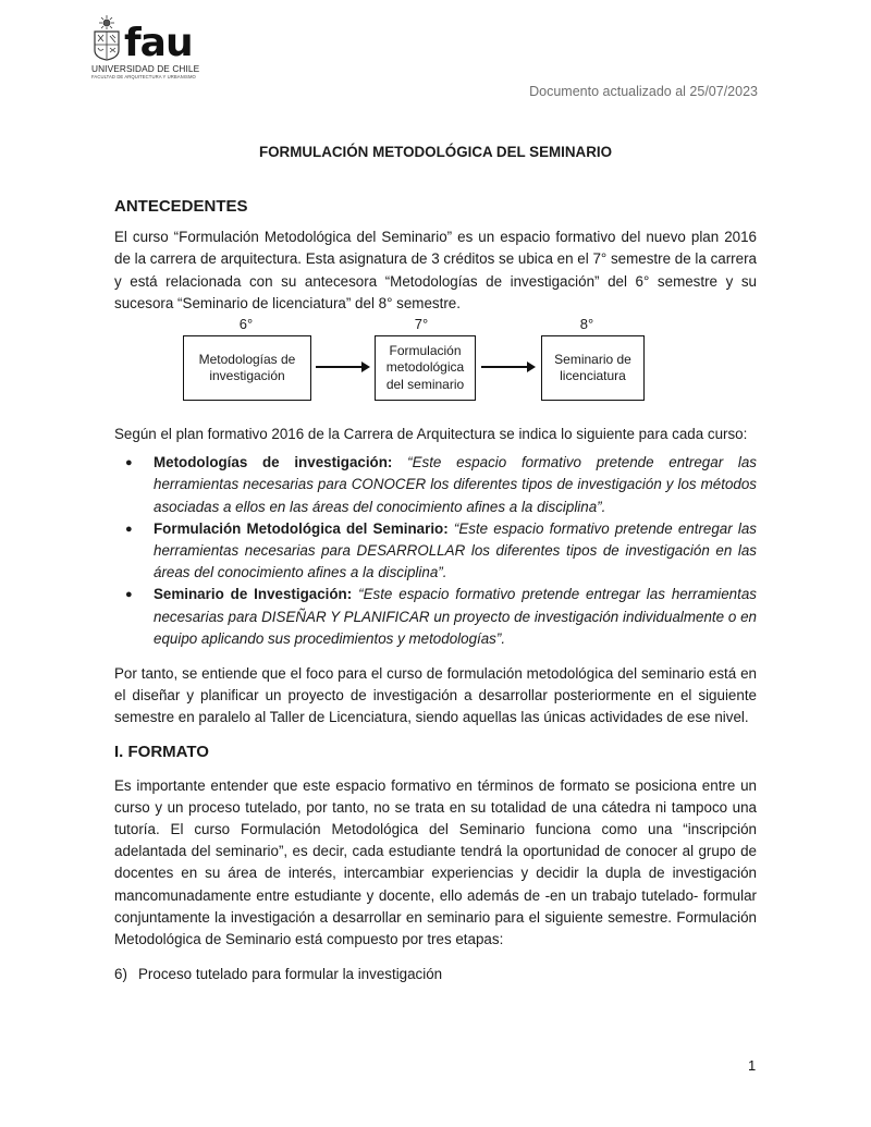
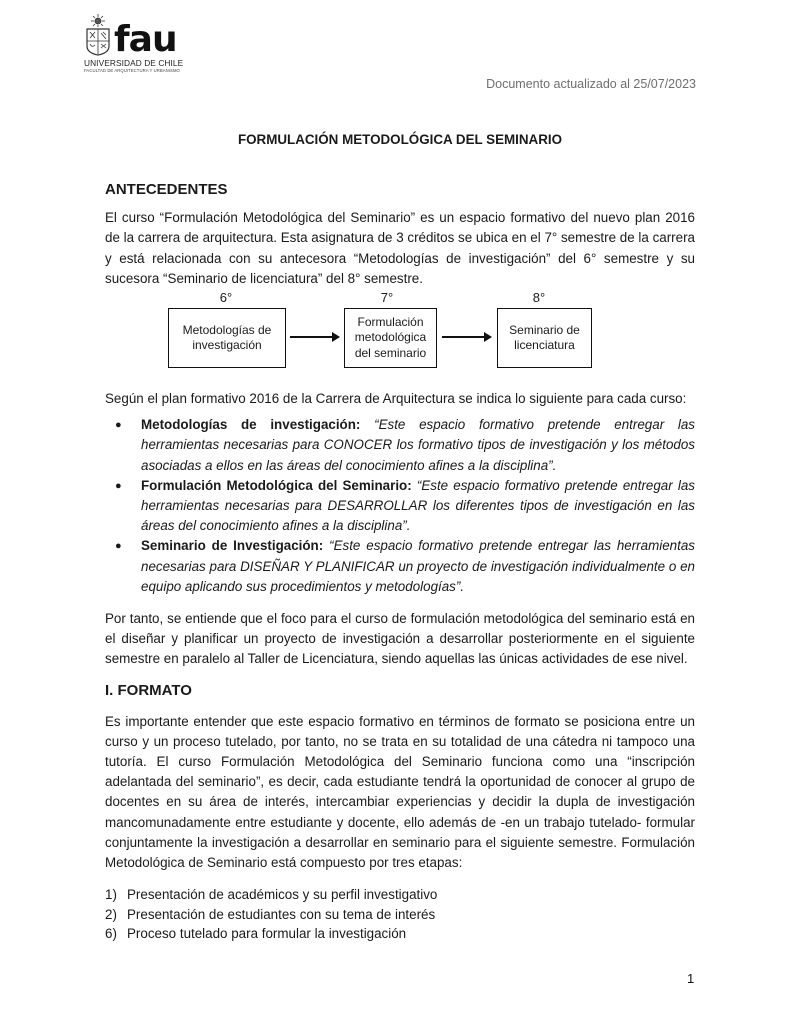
  fau
  UNIVERSIDAD DE CHILE
  Documento actualizado al 25/07/2023
  FORMULACIÓN METODOLÓGICA DEL SEMINARIO
  ANTECEDENTES
  El curso “Formulación Metodológica del Seminario” es un espacio formativo del nuevo plan 2016 de la carrera de arquitectura. Esta asignatura de 3 créditos se ubica en el 7° semestre de la carrera y está relacionada con su antecesora “Metodologías de investigación” del 6° semestre y su sucesora “Seminario de licenciatura” del 8° semestre.
  6°
  7°
  8°
  Metodologías de investigación
  Formulación metodológica del seminario
  Seminario de licenciatura
  Según el plan formativo 2016 de la Carrera de Arquitectura se indica lo siguiente para cada curso:
  ●
- Metodologías de investigación: “Este espacio formativo pretende entregar las herramientas necesarias para CONOCER los diferentes tipos de investigación y los métodos asociadas a ellos en las áreas del conocimiento afines a la disciplina”.
+ Metodologías de investigación: “Este espacio formativo pretende entregar las herramientas necesarias para CONOCER los formativo tipos de investigación y los métodos asociadas a ellos en las áreas del conocimiento afines a la disciplina”.
  ●
  Formulación Metodológica del Seminario: “Este espacio formativo pretende entregar las herramientas necesarias para DESARROLLAR los diferentes tipos de investigación en las áreas del conocimiento afines a la disciplina”.
  ●
  Seminario de Investigación: “Este espacio formativo pretende entregar las herramientas necesarias para DISEÑAR Y PLANIFICAR un proyecto de investigación individualmente o en equipo aplicando sus procedimientos y metodologías”.
  Por tanto, se entiende que el foco para el curso de formulación metodológica del seminario está en el diseñar y planificar un proyecto de investigación a desarrollar posteriormente en el siguiente semestre en paralelo al Taller de Licenciatura, siendo aquellas las únicas actividades de ese nivel.
  I. FORMATO
  Es importante entender que este espacio formativo en términos de formato se posiciona entre un curso y un proceso tutelado, por tanto, no se trata en su totalidad de una cátedra ni tampoco una tutoría. El curso Formulación Metodológica del Seminario funciona como una “inscripción adelantada del seminario”, es decir, cada estudiante tendrá la oportunidad de conocer al grupo de docentes en su área de interés, intercambiar experiencias y decidir la dupla de investigación mancomunadamente entre estudiante y docente, ello además de -en un trabajo tutelado- formular conjuntamente la investigación a desarrollar en seminario para el siguiente semestre. Formulación Metodológica de Seminario está compuesto por tres etapas:
+ 1)
+ Presentación de académicos y su perfil investigativo
+ 2)
+ Presentación de estudiantes con su tema de interés
  6)
  Proceso tutelado para formular la investigación
  1
